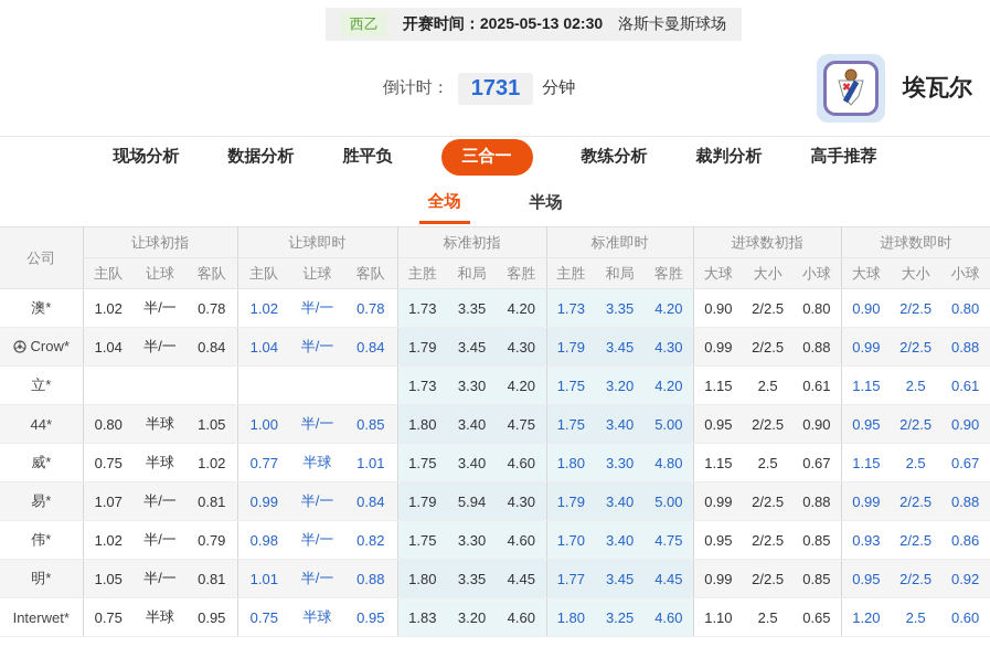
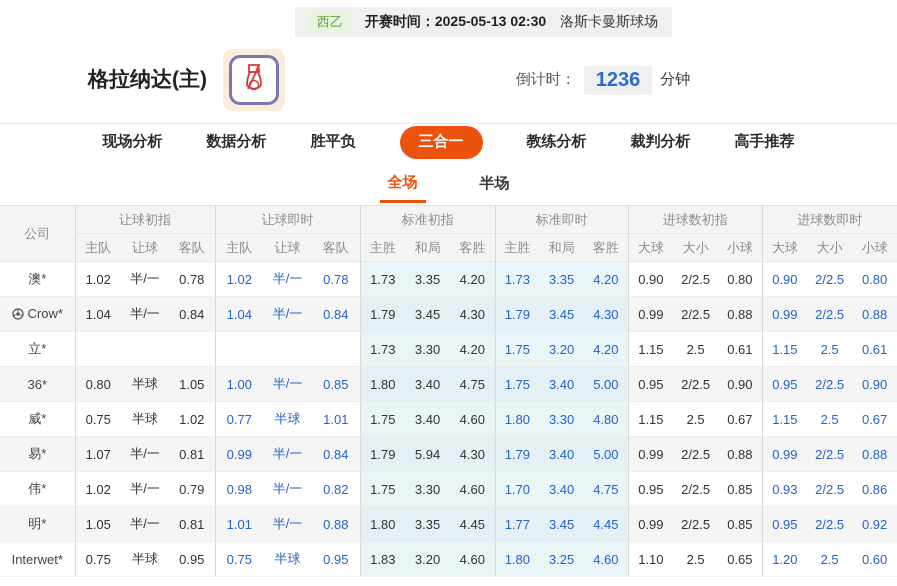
  西乙
  开赛时间：2025-05-13 02:30
  洛斯卡曼斯球场
+ 格拉纳达(主)
  倒计时：
- 1731
+ 1236
  分钟
- 埃瓦尔
  现场分析
  数据分析
  胜平负
  三合一
  教练分析
  裁判分析
  高手推荐
  全场
  半场
  公司	让球初指	让球即时	标准初指	标准即时	进球数初指	进球数即时
  主队	让球	客队	主队	让球	客队	主胜	和局	客胜	主胜	和局	客胜	大球	大小	小球	大球	大小	小球
  澳*	1.02	半/一	0.78	1.02	半/一	0.78	1.73	3.35	4.20	1.73	3.35	4.20	0.90	2/2.5	0.80	0.90	2/2.5	0.80
  Crow*	1.04	半/一	0.84	1.04	半/一	0.84	1.79	3.45	4.30	1.79	3.45	4.30	0.99	2/2.5	0.88	0.99	2/2.5	0.88
  立*							1.73	3.30	4.20	1.75	3.20	4.20	1.15	2.5	0.61	1.15	2.5	0.61
- 44*	0.80	半球	1.05	1.00	半/一	0.85	1.80	3.40	4.75	1.75	3.40	5.00	0.95	2/2.5	0.90	0.95	2/2.5	0.90
+ 36*	0.80	半球	1.05	1.00	半/一	0.85	1.80	3.40	4.75	1.75	3.40	5.00	0.95	2/2.5	0.90	0.95	2/2.5	0.90
  威*	0.75	半球	1.02	0.77	半球	1.01	1.75	3.40	4.60	1.80	3.30	4.80	1.15	2.5	0.67	1.15	2.5	0.67
  易*	1.07	半/一	0.81	0.99	半/一	0.84	1.79	5.94	4.30	1.79	3.40	5.00	0.99	2/2.5	0.88	0.99	2/2.5	0.88
  伟*	1.02	半/一	0.79	0.98	半/一	0.82	1.75	3.30	4.60	1.70	3.40	4.75	0.95	2/2.5	0.85	0.93	2/2.5	0.86
  明*	1.05	半/一	0.81	1.01	半/一	0.88	1.80	3.35	4.45	1.77	3.45	4.45	0.99	2/2.5	0.85	0.95	2/2.5	0.92
  Interwet*	0.75	半球	0.95	0.75	半球	0.95	1.83	3.20	4.60	1.80	3.25	4.60	1.10	2.5	0.65	1.20	2.5	0.60
